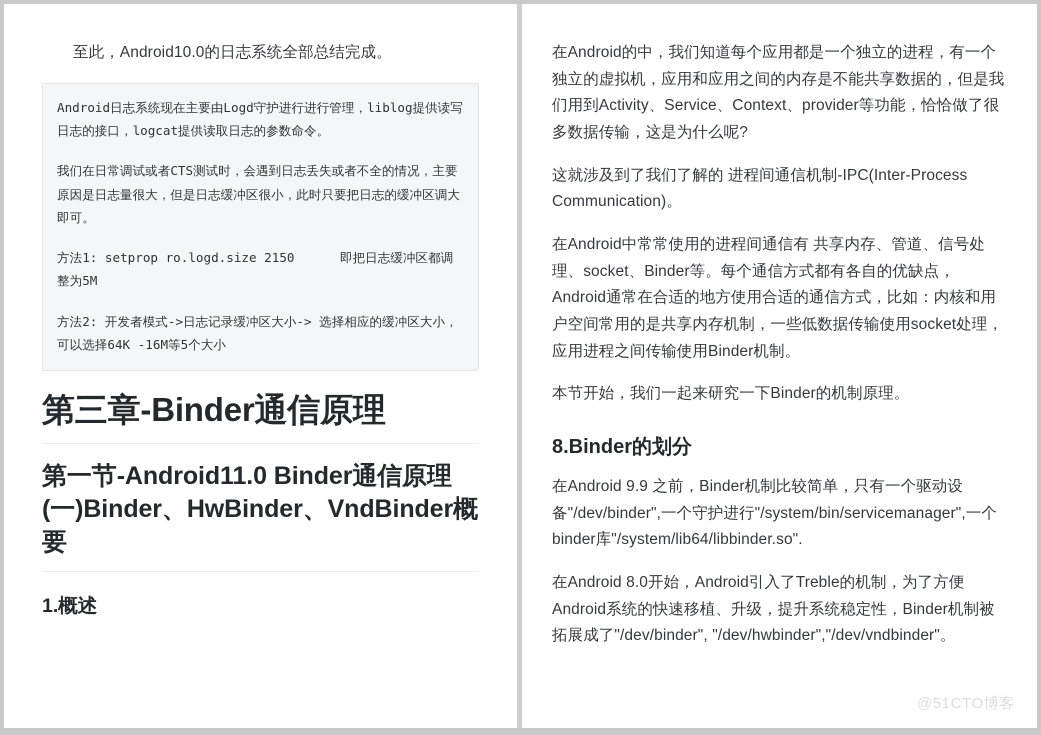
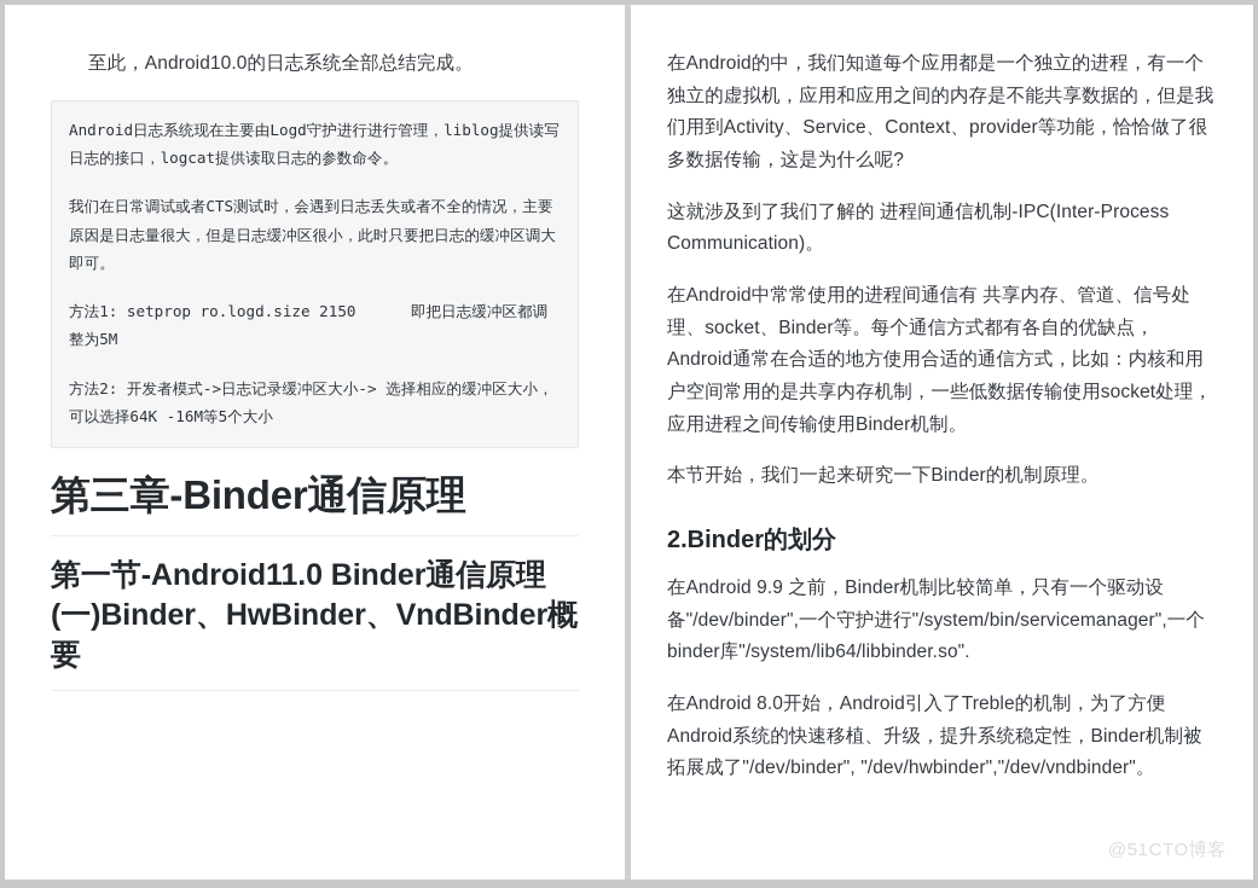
  至此，Android10.0的日志系统全部总结完成。
  Android日志系统现在主要由Logd守护进行进行管理，liblog提供读写日志的接口，logcat提供读取日志的参数命令。
  我们在日常调试或者CTS测试时，会遇到日志丢失或者不全的情况，主要原因是日志量很大，但是日志缓冲区很小，此时只要把日志的缓冲区调大即可。
  方法1: setprop ro.logd.size 2150 即把日志缓冲区都调整为5M
  方法2: 开发者模式->日志记录缓冲区大小-> 选择相应的缓冲区大小，可以选择64K -16M等5个大小
  第三章-Binder通信原理
  第一节-Android11.0 Binder通信原理(一)Binder、HwBinder、VndBinder概要
- 1.概述
  在Android的中，我们知道每个应用都是一个独立的进程，有一个独立的虚拟机，应用和应用之间的内存是不能共享数据的，但是我们用到Activity、Service、Context、provider等功能，恰恰做了很多数据传输，这是为什么呢?
  这就涉及到了我们了解的 进程间通信机制-IPC(Inter-Process Communication)。
  在Android中常常使用的进程间通信有 共享内存、管道、信号处理、socket、Binder等。每个通信方式都有各自的优缺点，Android通常在合适的地方使用合适的通信方式，比如：内核和用户空间常用的是共享内存机制，一些低数据传输使用socket处理，应用进程之间传输使用Binder机制。
  本节开始，我们一起来研究一下Binder的机制原理。
- 8.Binder的划分
+ 2.Binder的划分
  在Android 9.9 之前，Binder机制比较简单，只有一个驱动设备"/dev/binder",一个守护进行"/system/bin/servicemanager",一个binder库"/system/lib64/libbinder.so".
  在Android 8.0开始，Android引入了Treble的机制，为了方便Android系统的快速移植、升级，提升系统稳定性，Binder机制被拓展成了"/dev/binder", "/dev/hwbinder","/dev/vndbinder"。
  @51CTO博客
